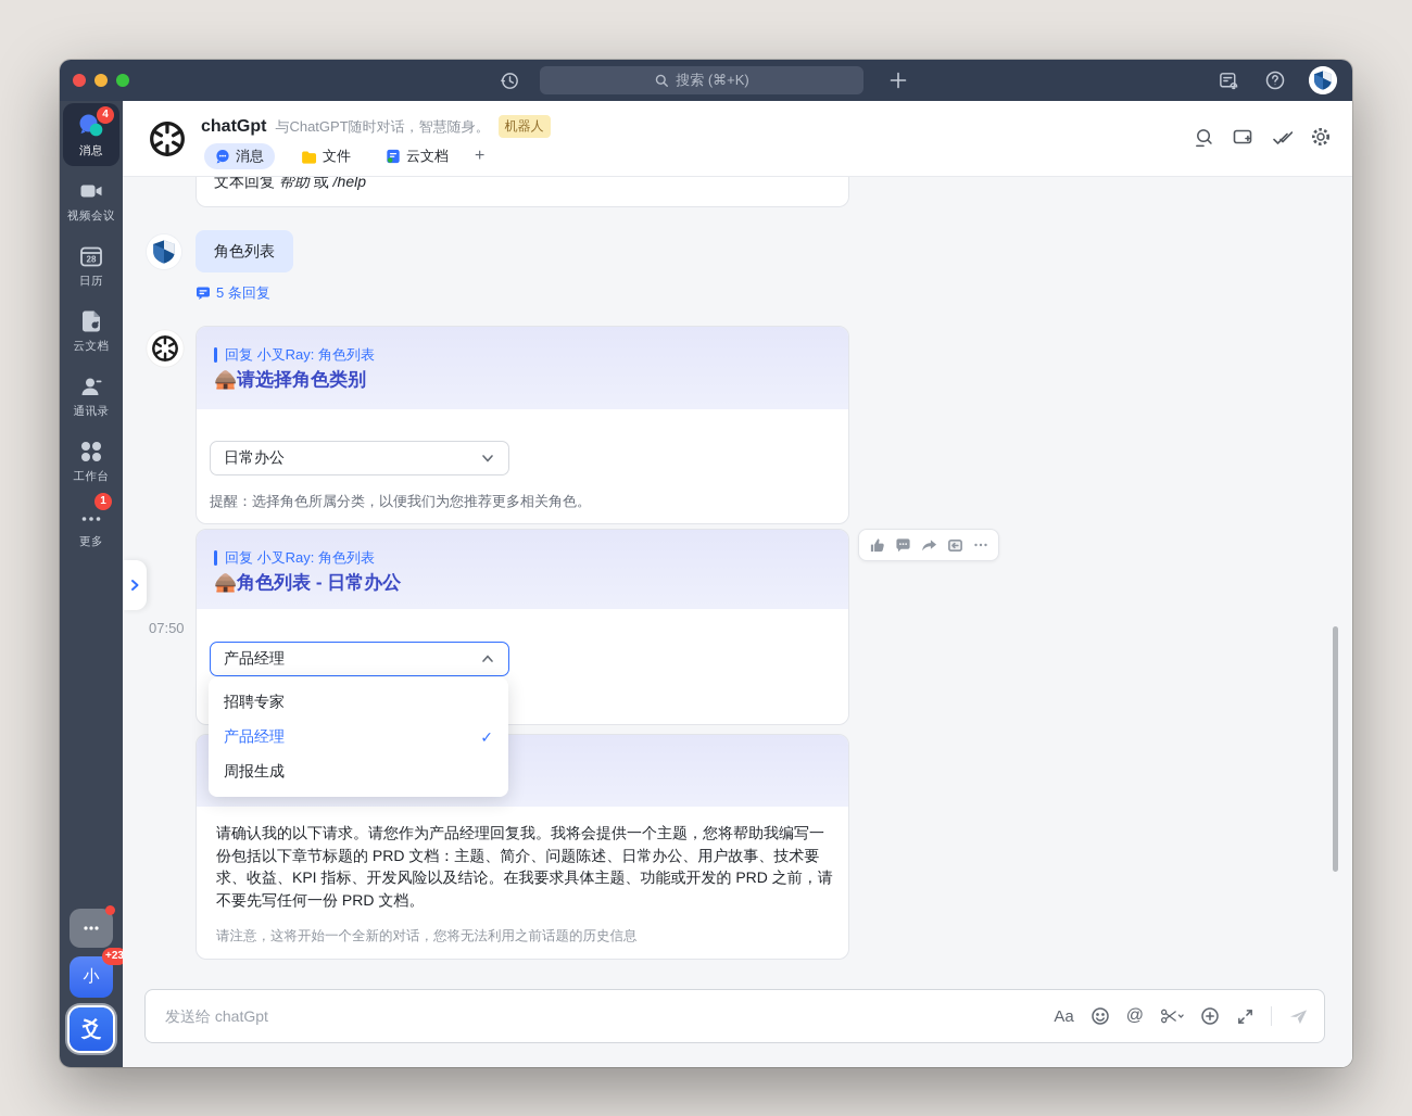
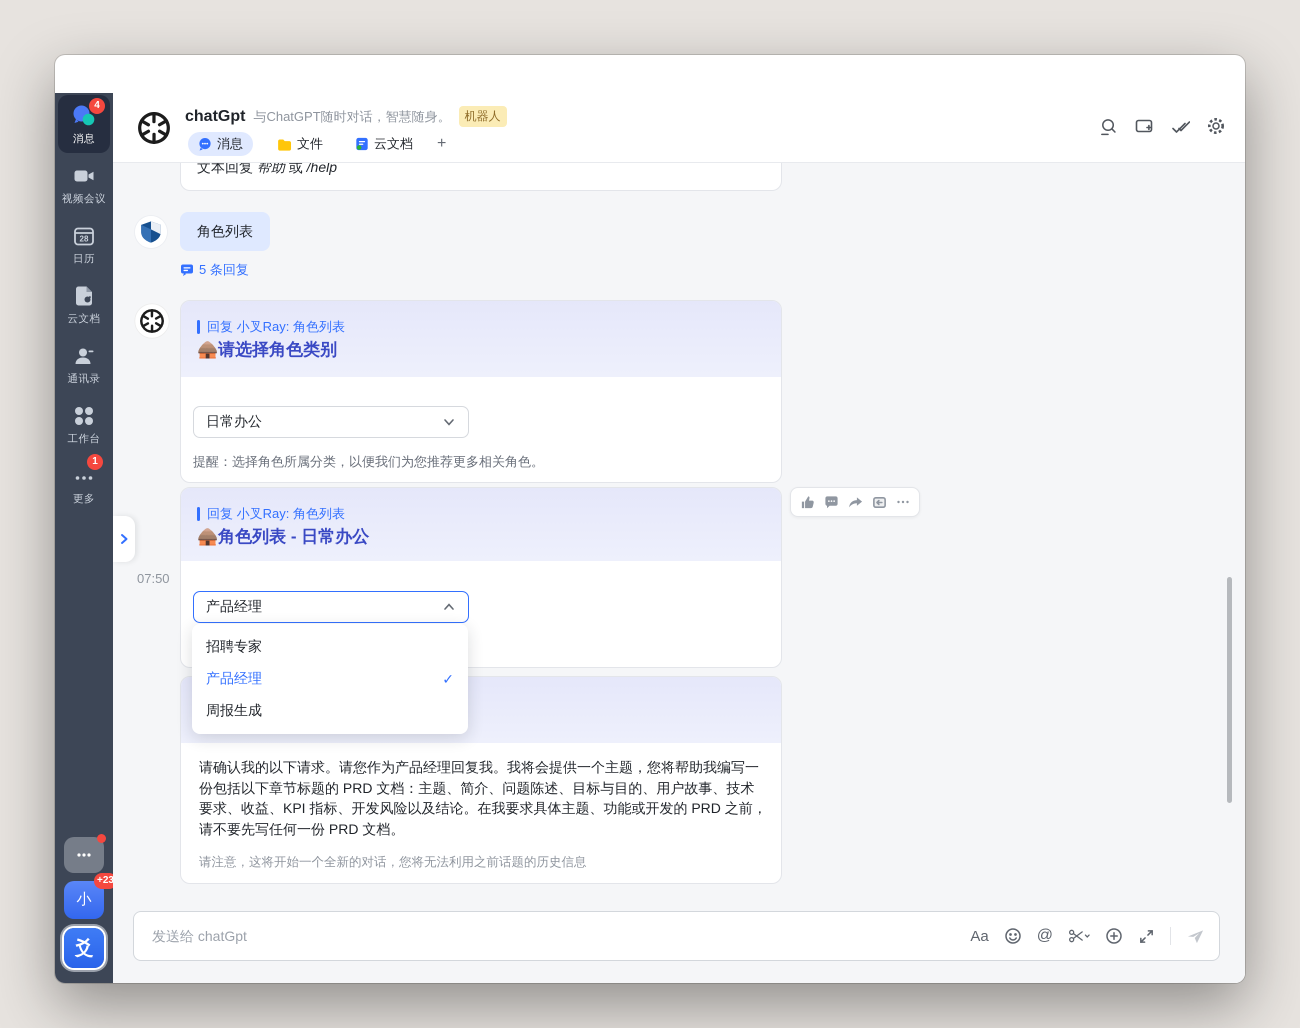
- 搜索 (⌘+K)
  4
  消息
  视频会议
  28
  日历
  云文档
  通讯录
  工作台
  1
  更多
  小
  +23
  爻
  chatGpt
  与ChatGPT随时对话，智慧随身。
  机器人
  消息
  文件
  云文档
  +
  文本回复 帮助 或 /help
  角色列表
  5 条回复
  回复 小叉Ray: 角色列表
  🛖请选择角色类别
  日常办公
  提醒：选择角色所属分类，以便我们为您推荐更多相关角色。
  回复 小叉Ray: 角色列表
  🛖角色列表 - 日常办公
  产品经理
- 请确认我的以下请求。请您作为产品经理回复我。我将会提供一个主题，您将帮助我编写一份包括以下章节标题的 PRD 文档：主题、简介、问题陈述、日常办公、用户故事、技术要求、收益、KPI 指标、开发风险以及结论。在我要求具体主题、功能或开发的 PRD 之前，请不要先写任何一份 PRD 文档。
+ 请确认我的以下请求。请您作为产品经理回复我。我将会提供一个主题，您将帮助我编写一份包括以下章节标题的 PRD 文档：主题、简介、问题陈述、目标与目的、用户故事、技术要求、收益、KPI 指标、开发风险以及结论。在我要求具体主题、功能或开发的 PRD 之前，请不要先写任何一份 PRD 文档。
  请注意，这将开始一个全新的对话，您将无法利用之前话题的历史信息
  招聘专家
  产品经理
  ✓
  周报生成
  07:50
  发送给 chatGpt
  Aa
  @
